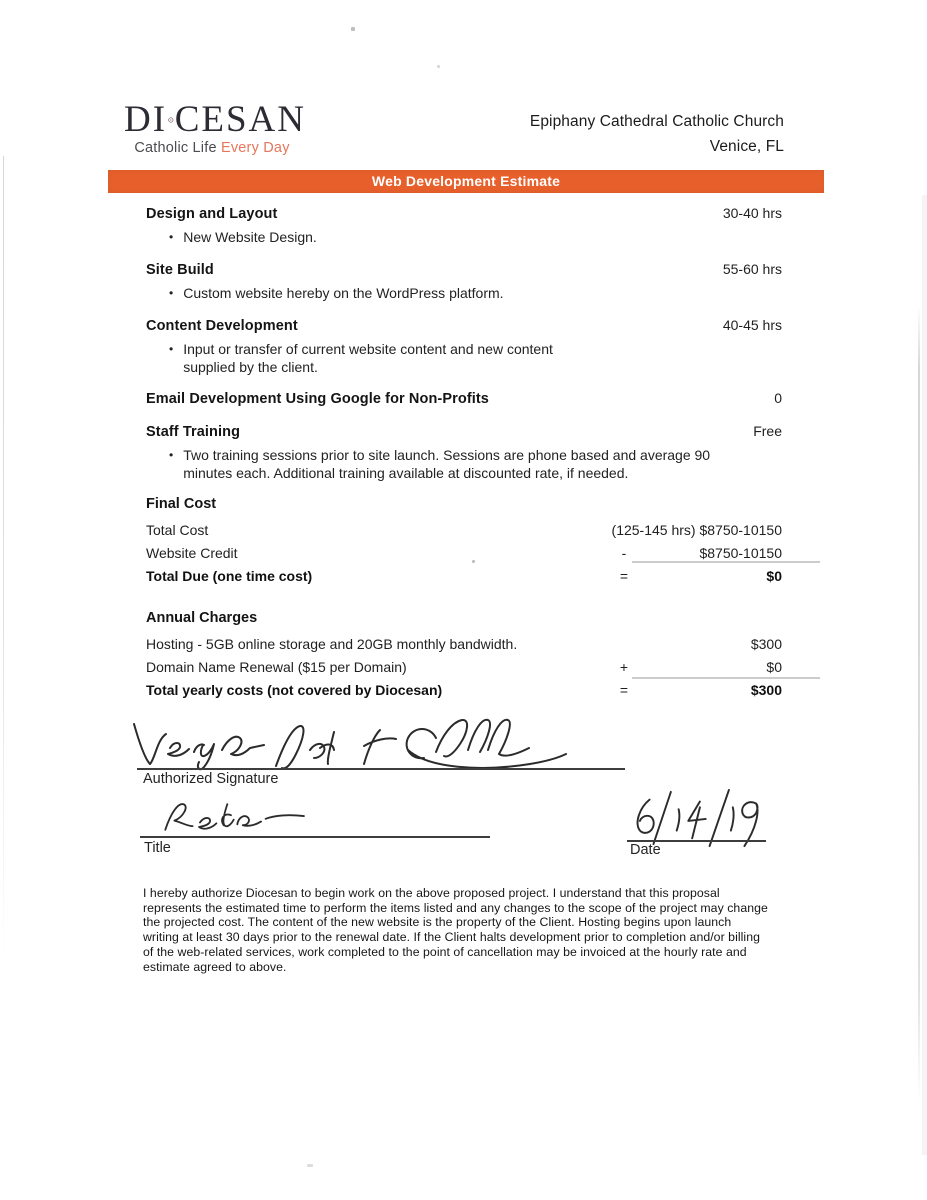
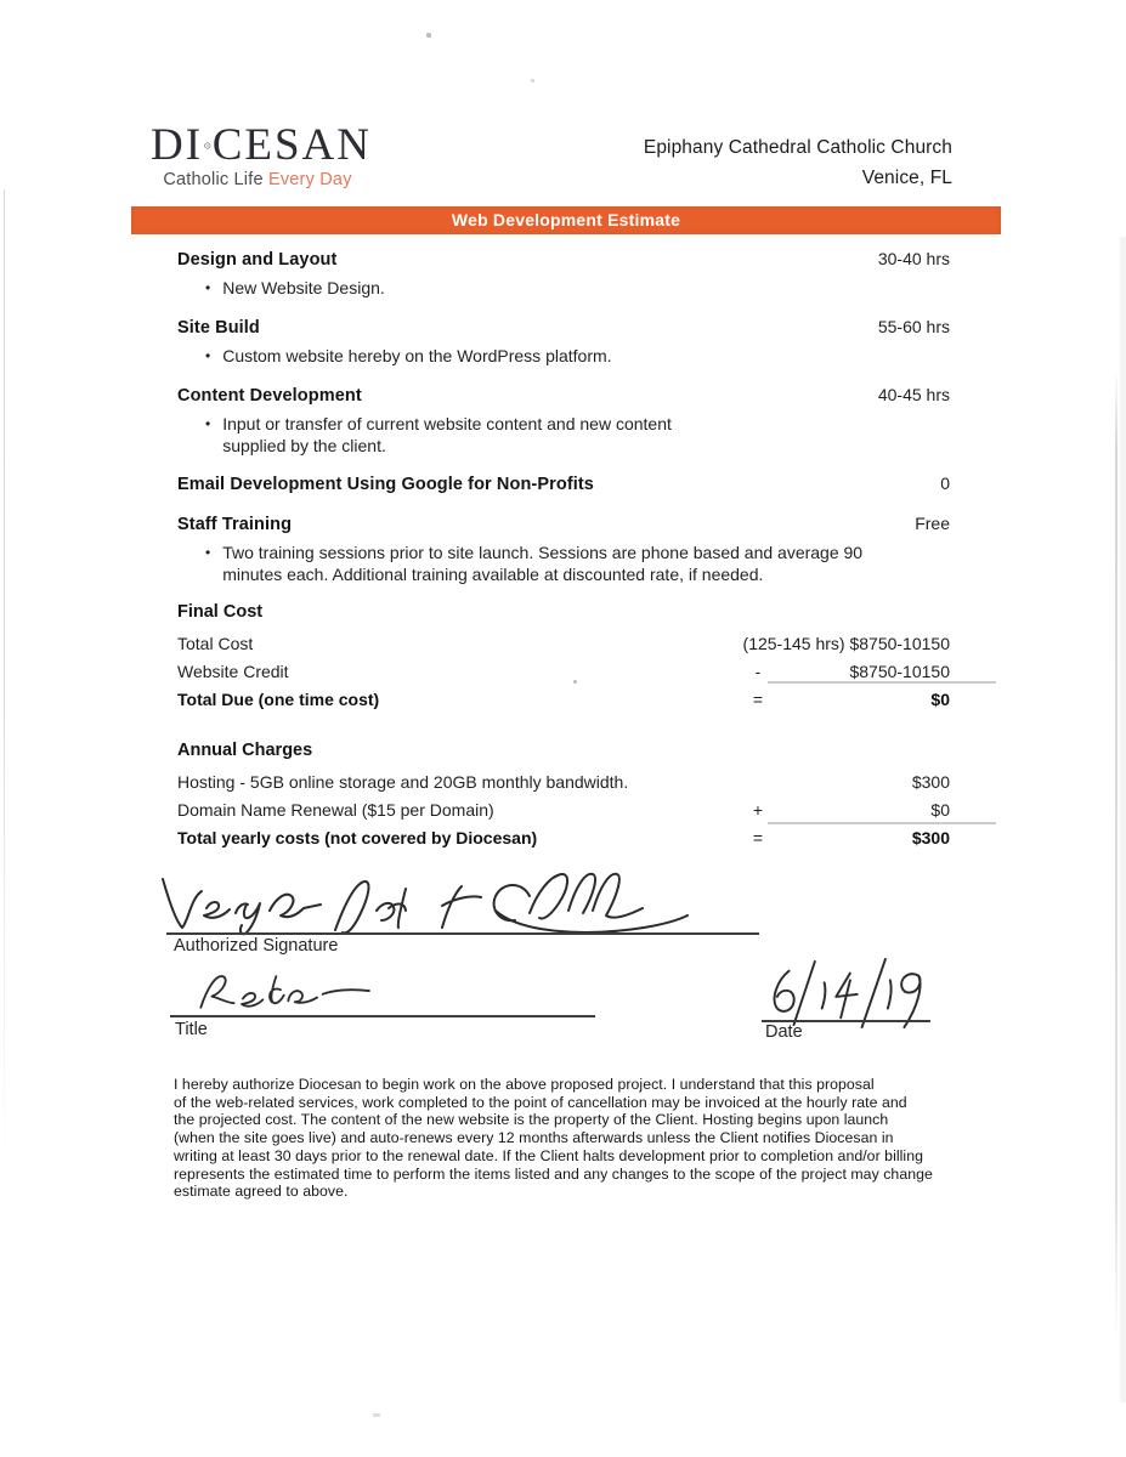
  DI
  CESAN
  Catholic Life Every Day
  Epiphany Cathedral Catholic Church
  Venice, FL
  Web Development Estimate
  Design and Layout
  30-40 hrs
  •
  New Website Design.
  Site Build
  55-60 hrs
  •
  Custom website hereby on the WordPress platform.
  Content Development
  40-45 hrs
  •
  Input or transfer of current website content and new content supplied by the client.
  Email Development Using Google for Non-Profits
  0
  Staff Training
  Free
  •
  Two training sessions prior to site launch. Sessions are phone based and average 90 minutes each. Additional training available at discounted rate, if needed.
  Final Cost
  Total Cost
  (125-145 hrs) $8750-10150
  Website Credit
  -
  $8750-10150
  Total Due (one time cost)
  =
  $0
  Annual Charges
  Hosting - 5GB online storage and 20GB monthly bandwidth.
  $300
  Domain Name Renewal ($15 per Domain)
  +
  $0
  Total yearly costs (not covered by Diocesan)
  =
  $300
  Authorized Signature
  Title
  Date
  I hereby authorize Diocesan to begin work on the above proposed project. I understand that this proposal
- represents the estimated time to perform the items listed and any changes to the scope of the project may change
+ of the web-related services, work completed to the point of cancellation may be invoiced at the hourly rate and
  the projected cost. The content of the new website is the property of the Client. Hosting begins upon launch
+ (when the site goes live) and auto-renews every 12 months afterwards unless the Client notifies Diocesan in
  writing at least 30 days prior to the renewal date. If the Client halts development prior to completion and/or billing
- of the web-related services, work completed to the point of cancellation may be invoiced at the hourly rate and
+ represents the estimated time to perform the items listed and any changes to the scope of the project may change
  estimate agreed to above.
